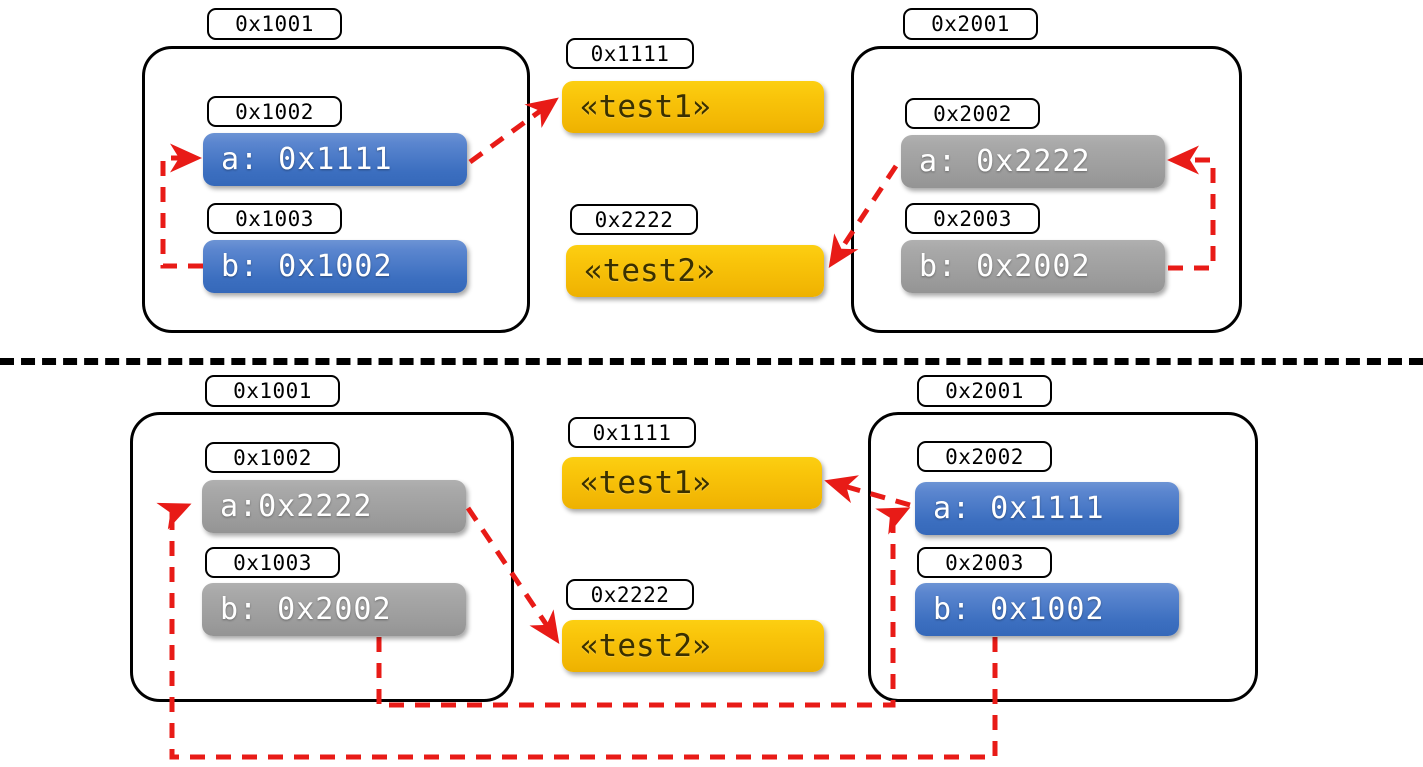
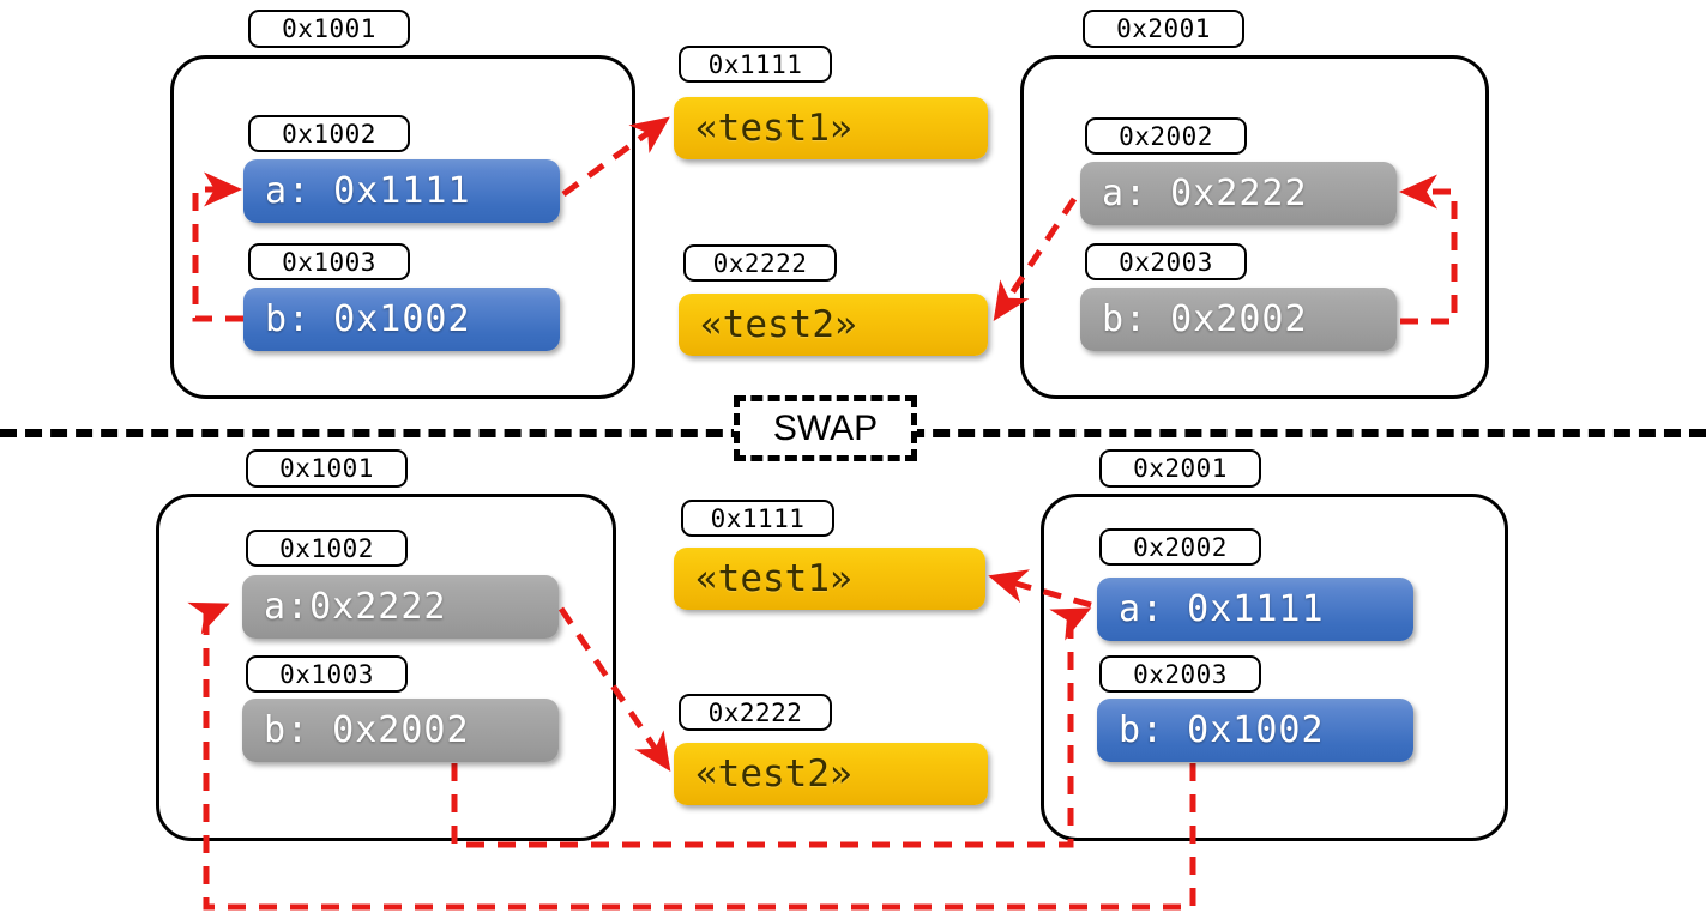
  0x1001
  0x1002
  a: 0x1111
  0x1003
  b: 0x1002
  0x1111
  «test1»
  0x2222
  «test2»
  0x2001
  0x2002
  a: 0x2222
  0x2003
  b: 0x2002
+ SWAP
  0x1001
  0x1002
  a:0x2222
  0x1003
  b: 0x2002
  0x1111
  «test1»
  0x2222
  «test2»
  0x2001
  0x2002
  a: 0x1111
  0x2003
  b: 0x1002
